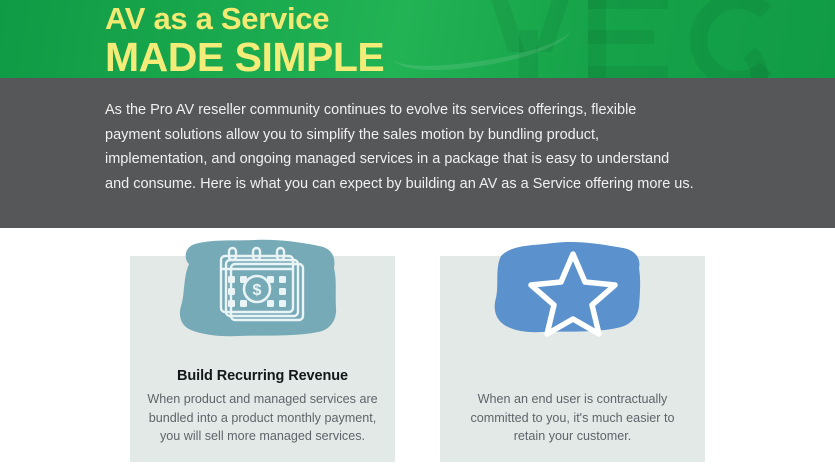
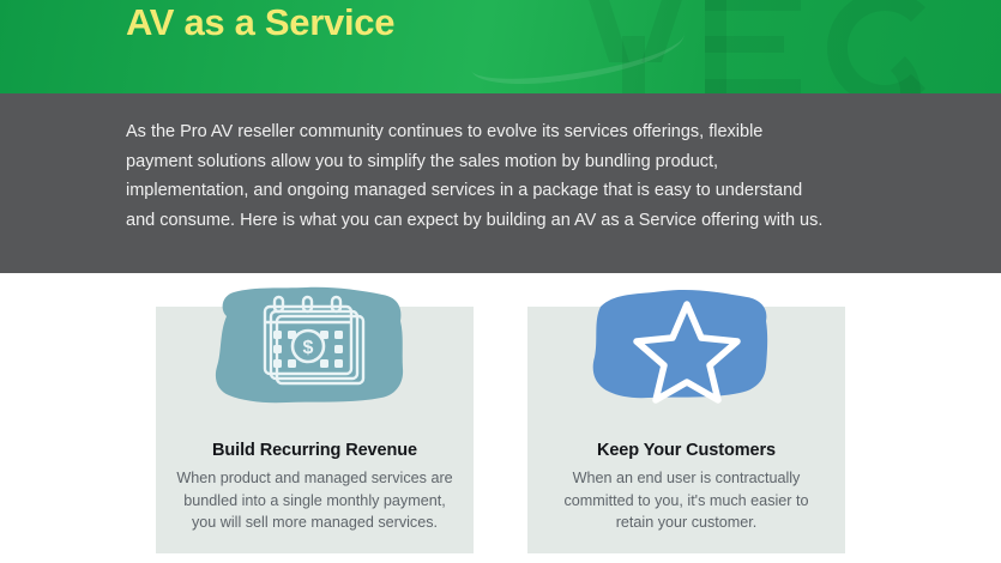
  AV as a Service
- MADE SIMPLE
- As the Pro AV reseller community continues to evolve its services offerings, flexible payment solutions allow you to simplify the sales motion by bundling product, implementation, and ongoing managed services in a package that is easy to understand and consume. Here is what you can expect by building an AV as a Service offering more us.
+ As the Pro AV reseller community continues to evolve its services offerings, flexible payment solutions allow you to simplify the sales motion by bundling product, implementation, and ongoing managed services in a package that is easy to understand and consume. Here is what you can expect by building an AV as a Service offering with us.
  $
  Build Recurring Revenue
- When product and managed services are bundled into a product monthly payment, you will sell more managed services.
+ When product and managed services are bundled into a single monthly payment, you will sell more managed services.
+ Keep Your Customers
  When an end user is contractually committed to you, it's much easier to retain your customer.
